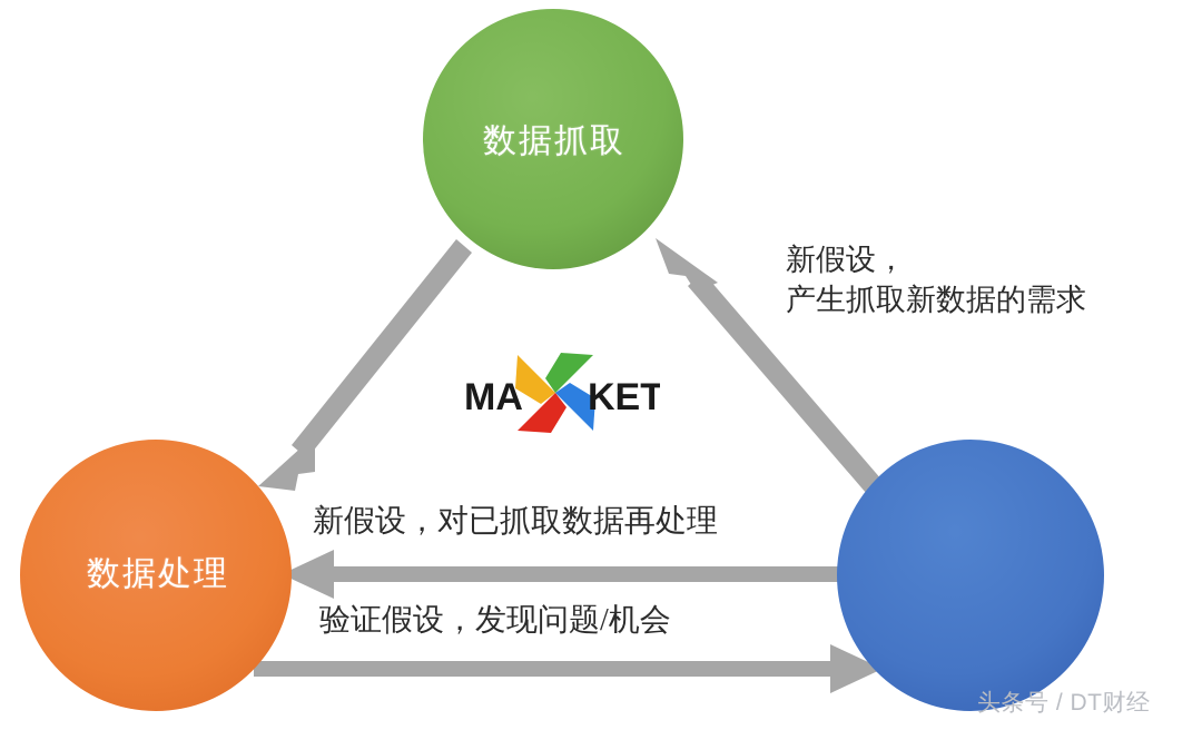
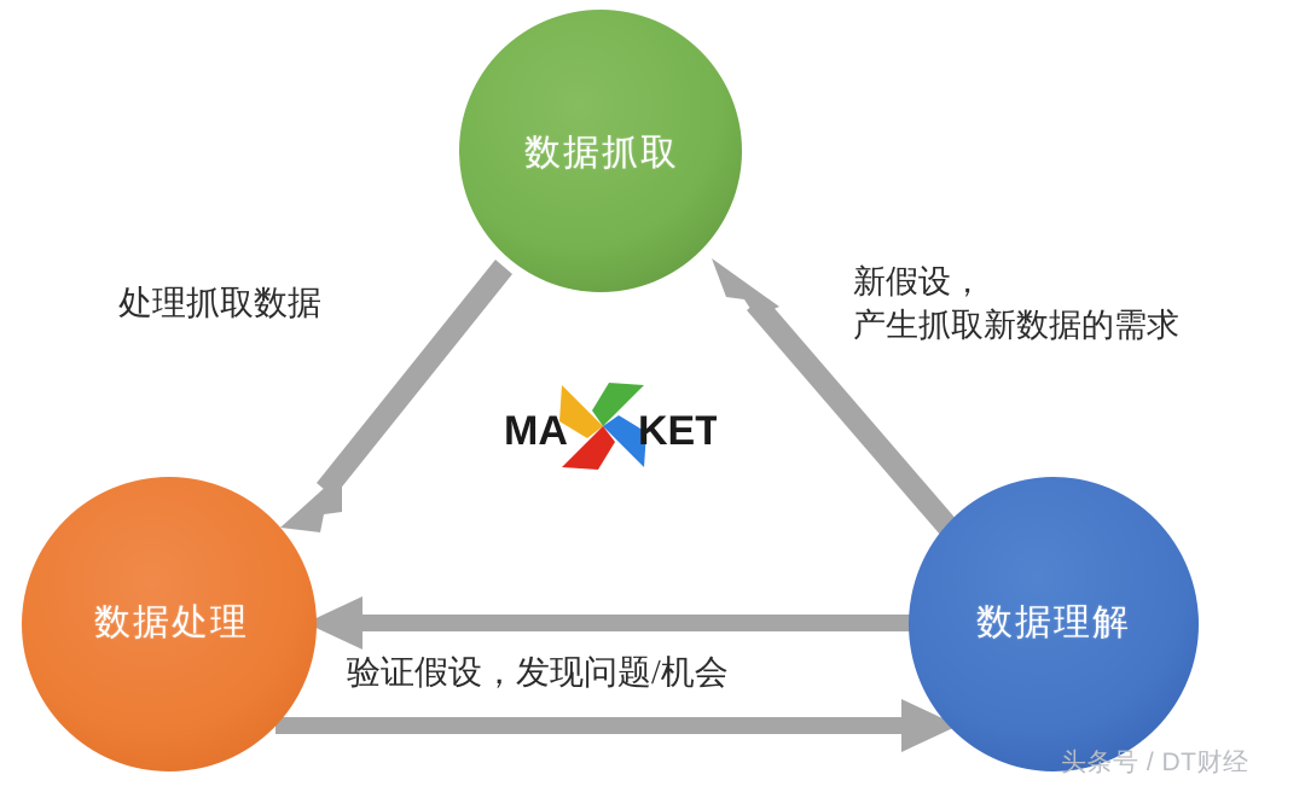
  数据抓取
  数据处理
+ 数据理解
+ 处理抓取数据
  新假设，
  产生抓取新数据的需求
- 新假设，对已抓取数据再处理
  验证假设，发现问题/机会
  MA
  KET
  头条号 / DT财经
